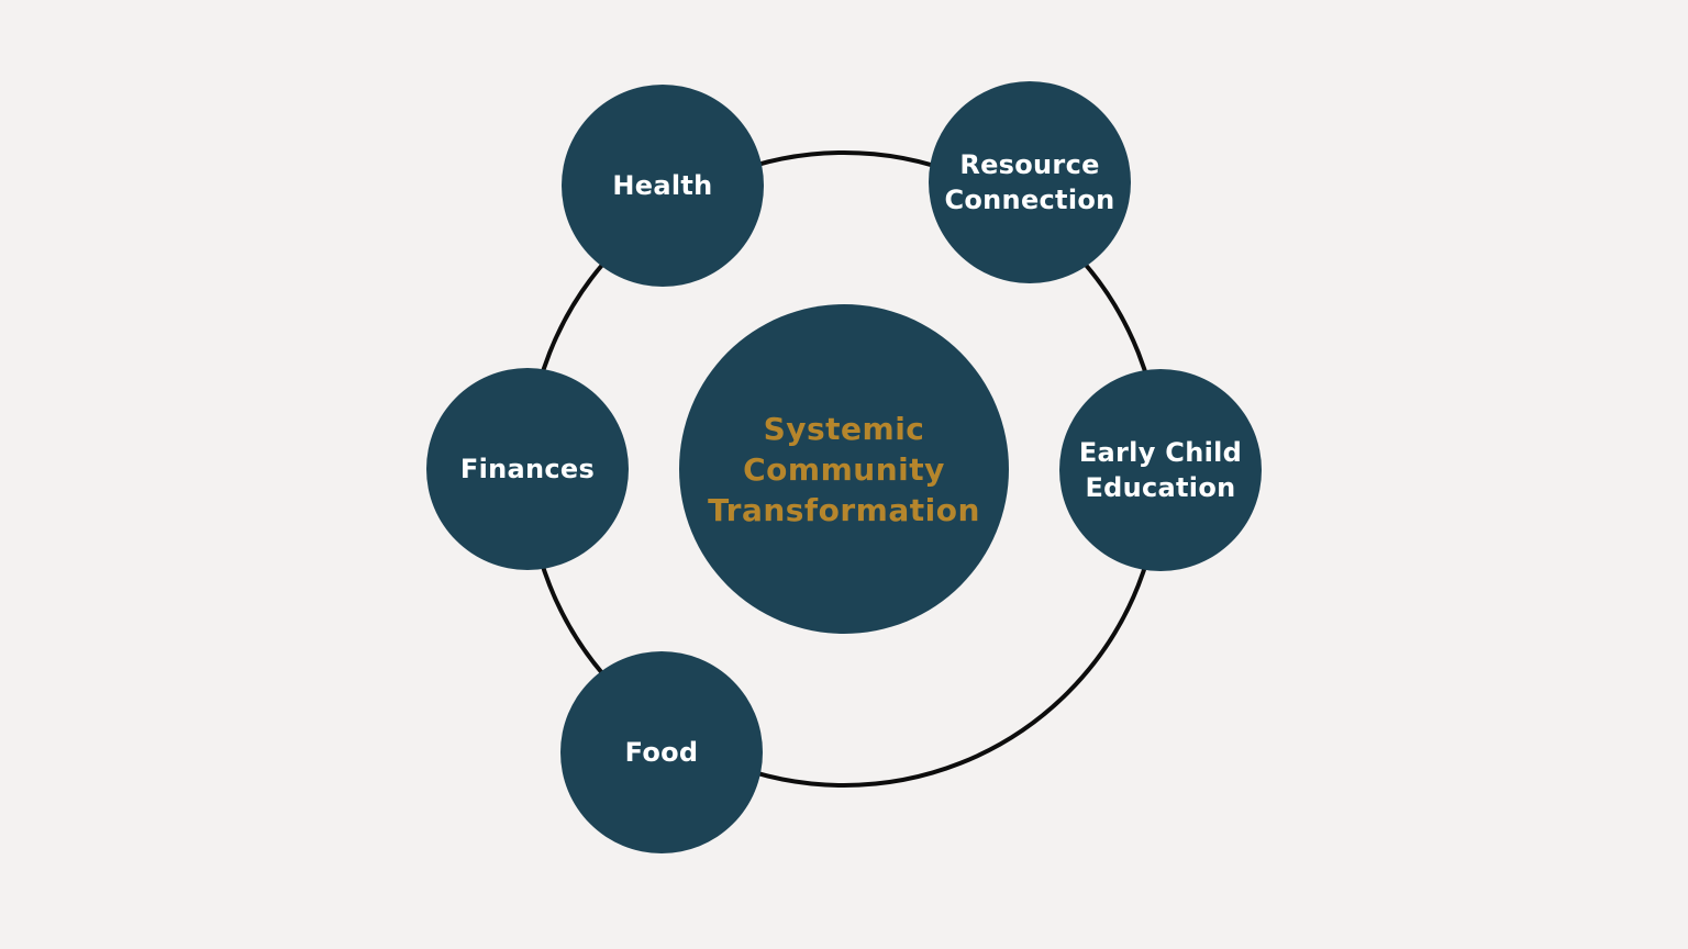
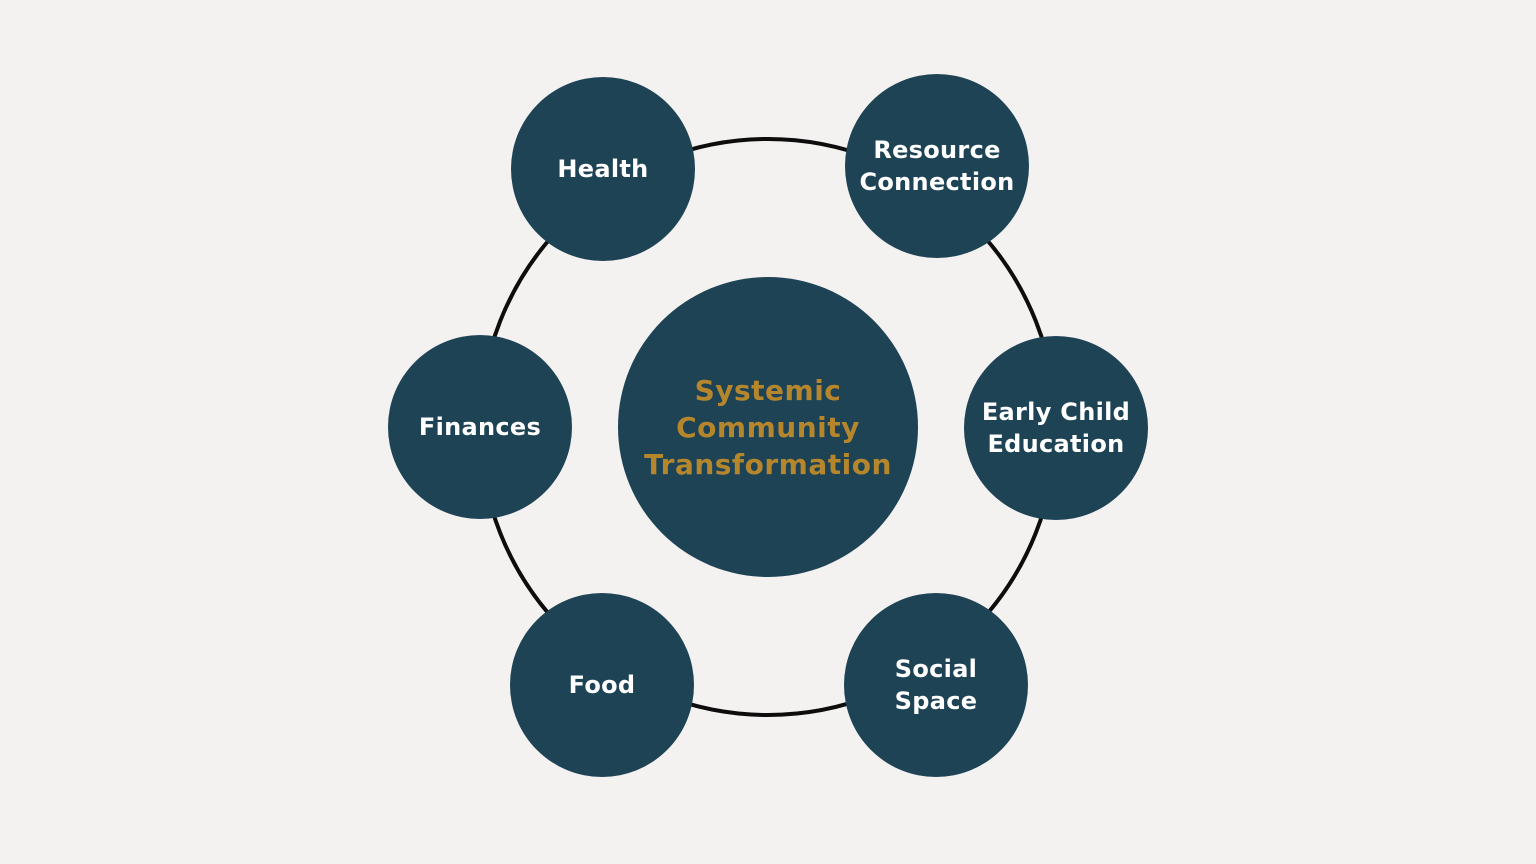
  Systemic
  Community
  Transformation
  Health
  Resource
  Connection
  Early Child
  Education
+ Social
+ Space
  Food
  Finances
